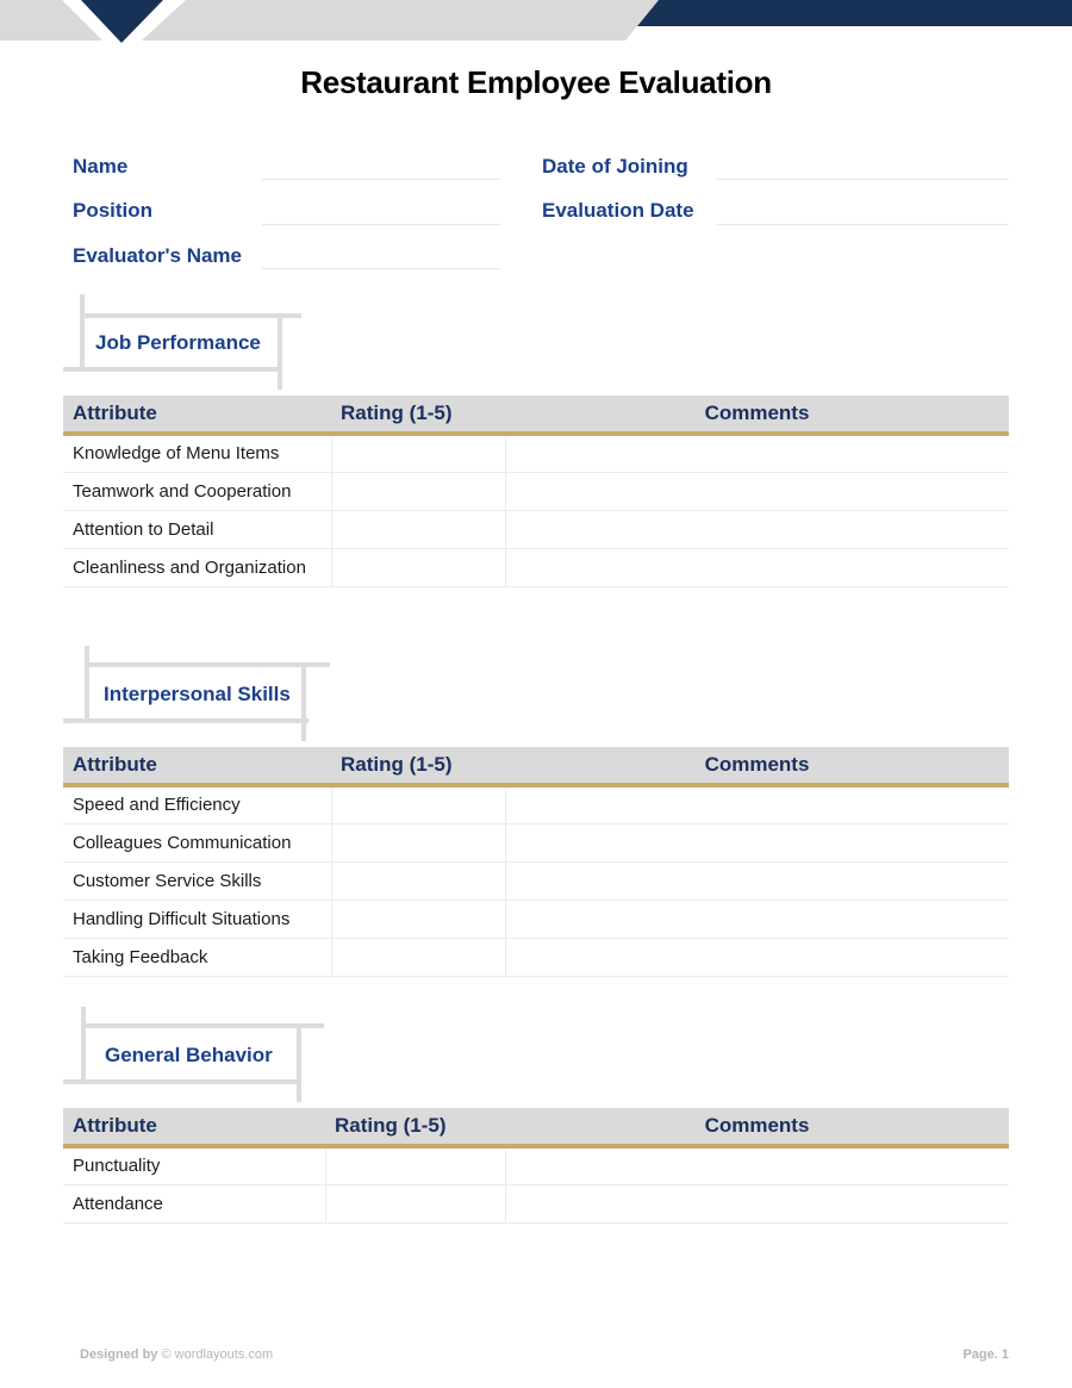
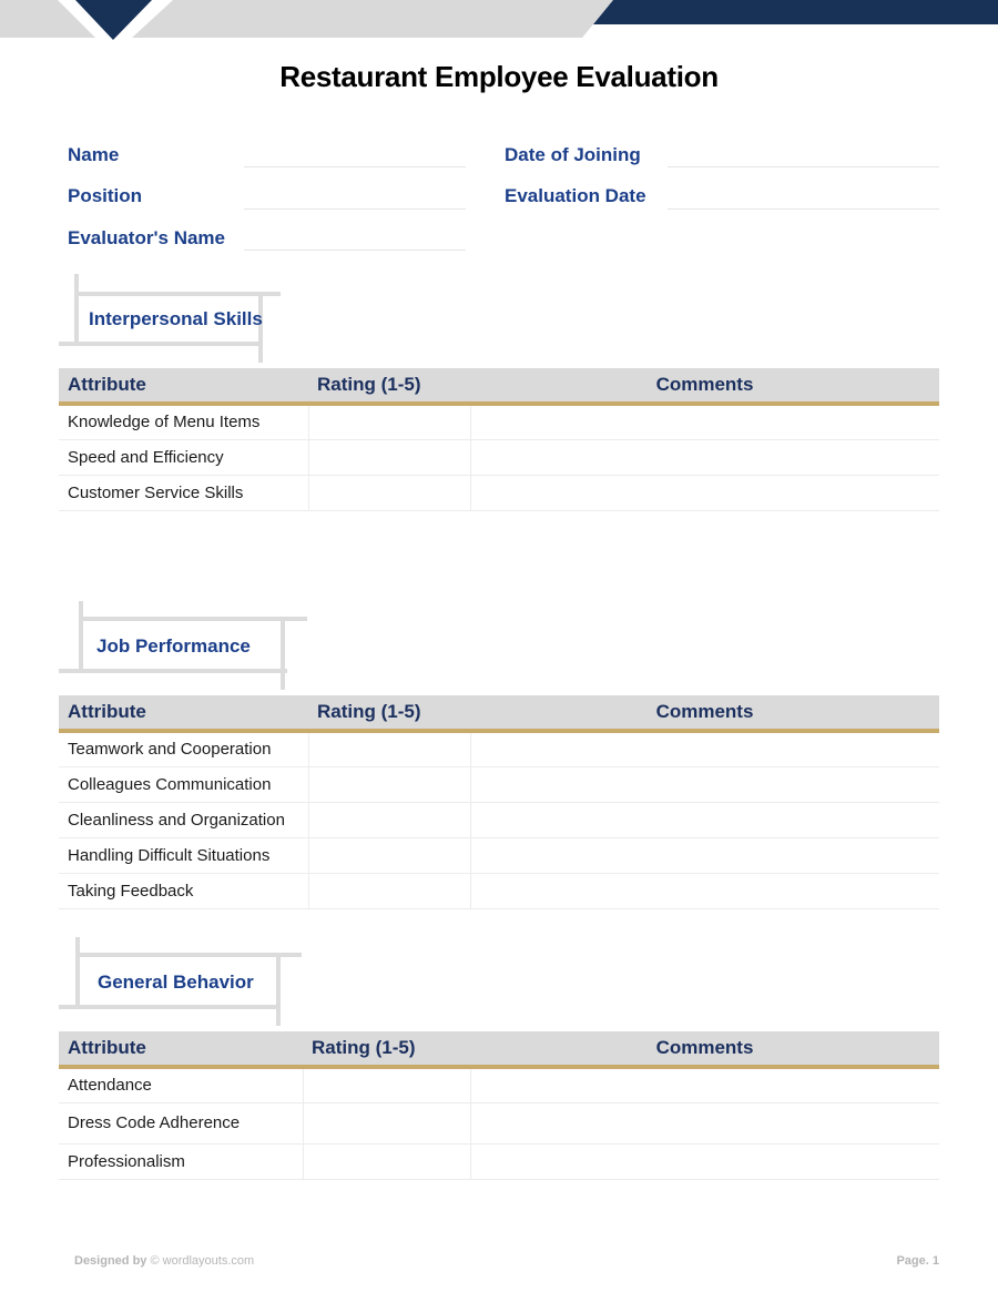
  Restaurant Employee Evaluation
  Name
  Position
  Evaluator's Name
  Date of Joining
  Evaluation Date
- Job Performance
+ Interpersonal Skills
  Attribute	Rating (1-5)	Comments
  Knowledge of Menu Items
- Teamwork and Cooperation
+ Speed and Efficiency
- Attention to Detail
- Cleanliness and Organization
+ Customer Service Skills
- Interpersonal Skills
+ Job Performance
  Attribute	Rating (1-5)	Comments
- Speed and Efficiency
+ Teamwork and Cooperation
  Colleagues Communication
- Customer Service Skills
+ Cleanliness and Organization
  Handling Difficult Situations
  Taking Feedback
  General Behavior
  Attribute	Rating (1-5)	Comments
- Punctuality
  Attendance
+ Dress Code Adherence
+ Professionalism
  Designed by © wordlayouts.com
  Page. 1
